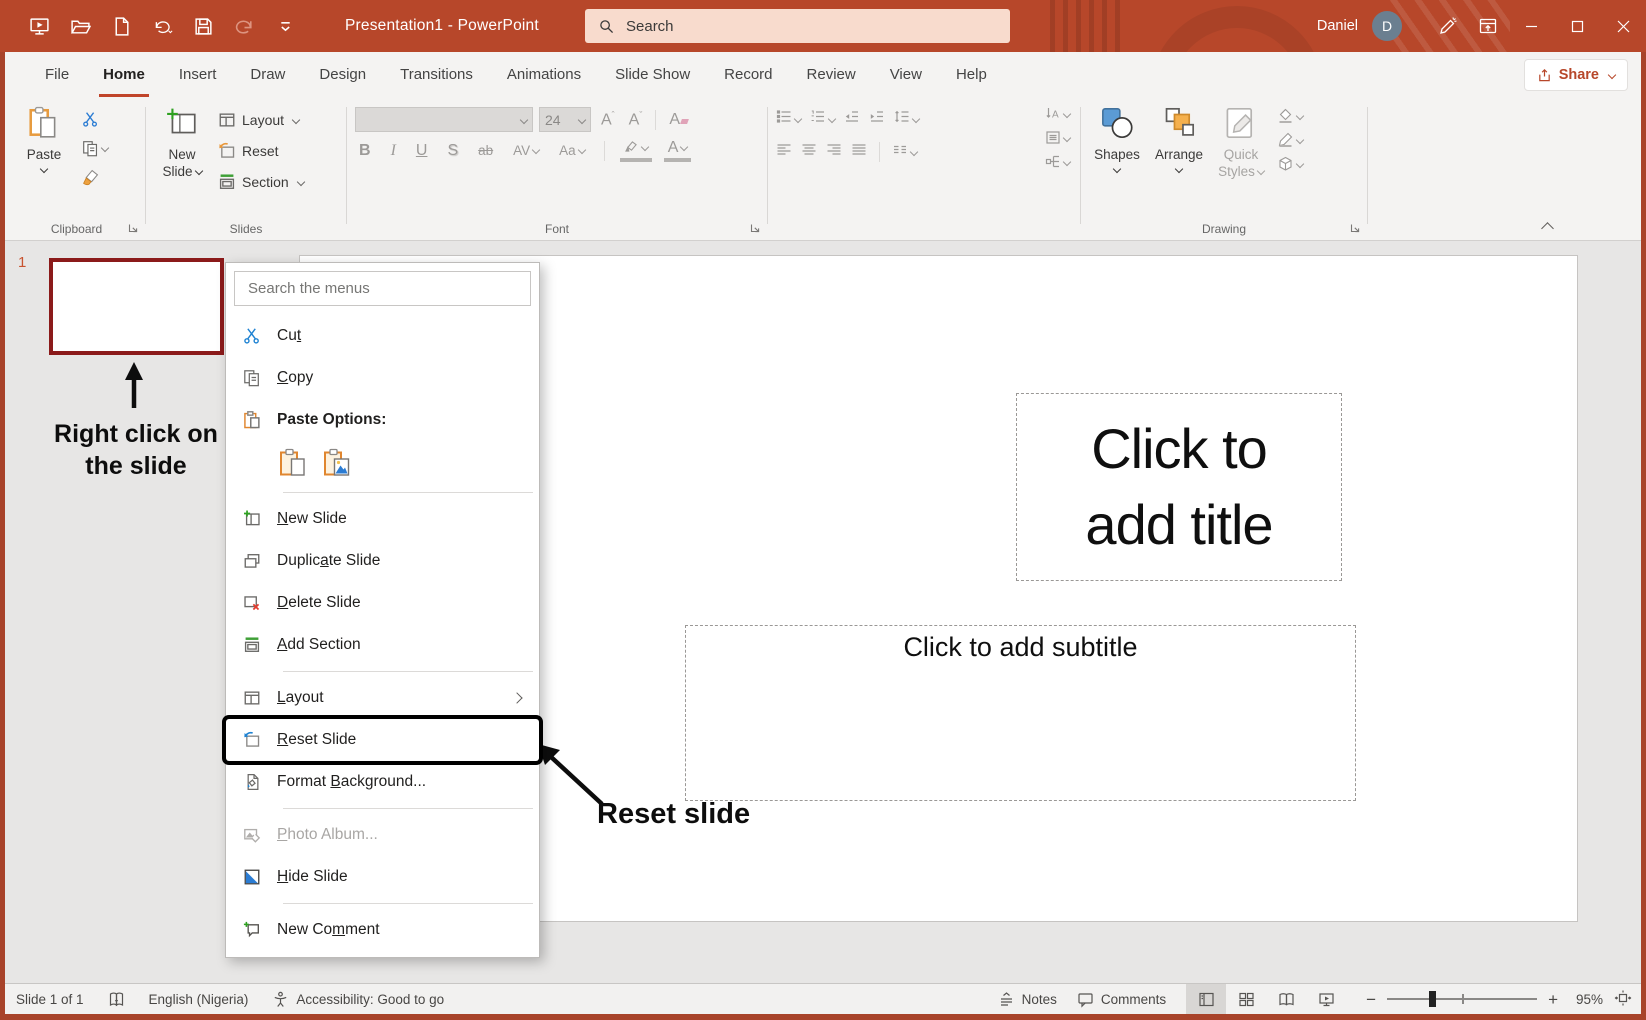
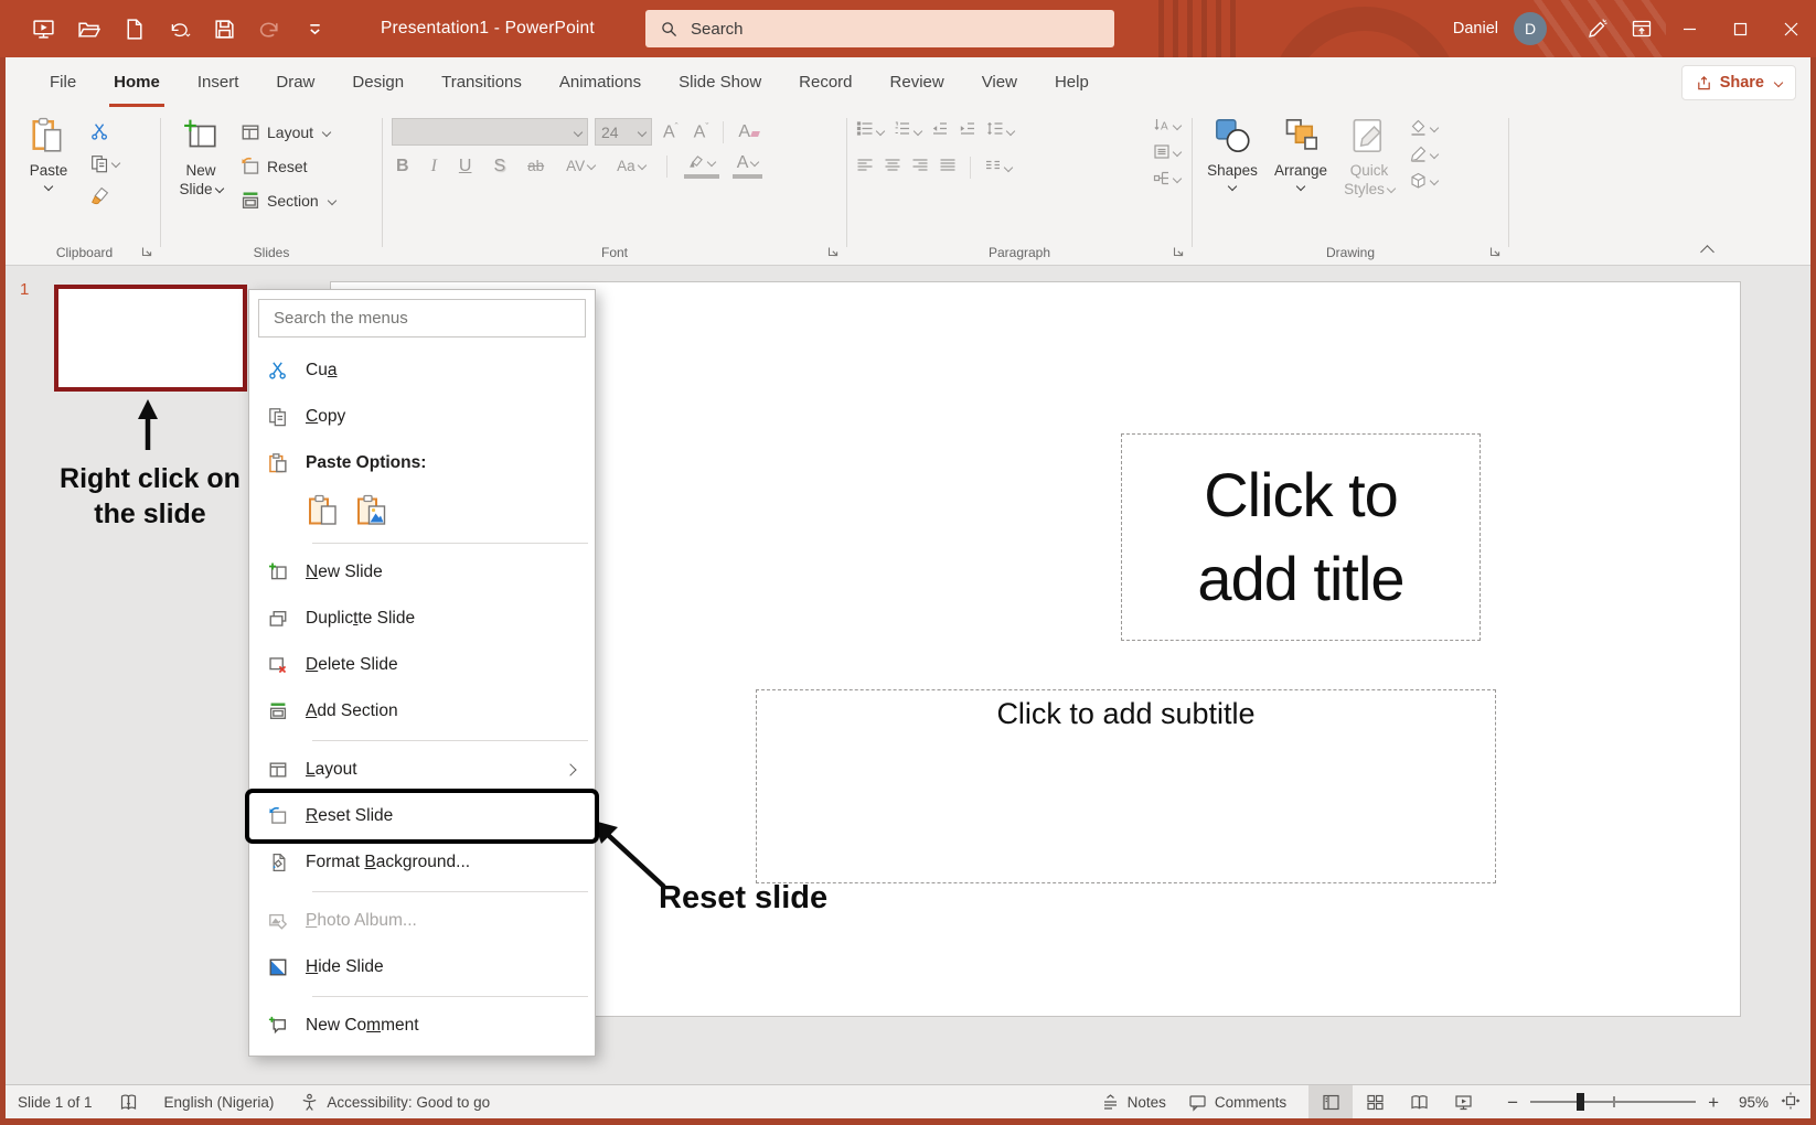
  Presentation1 - PowerPoint
  Search
  Daniel
  D
  File
  Home
  Insert
  Draw
  Design
  Transitions
  Animations
  Slide Show
  Record
  Review
  View
  Help
  Share
  Paste
  Clipboard
  New
  Slide
  Layout
  Reset
  Section
  Slides
  24
  Aˆ
  Aˇ
  A
  B
  I
  U
  S
  ab
  AV
  Aa
  A
  Font
  A
+ Paragraph
  Shapes
  Arrange
  Quick
  Styles
  Drawing
  1
  Click to
  add title
  Click to add subtitle
  Right click on
  the slide
  Reset slide
  Search the menus
- Cut
+ Cua
  Copy
  Paste Options:
  New Slide
- Duplicate Slide
+ Duplictte Slide
  Delete Slide
  Add Section
  Layout
  Reset Slide
  Format Background...
  Photo Album...
  Hide Slide
  New Comment
  Slide 1 of 1
  English (Nigeria)
  Accessibility: Good to go
  Notes
  Comments
  −
  +
  95%
